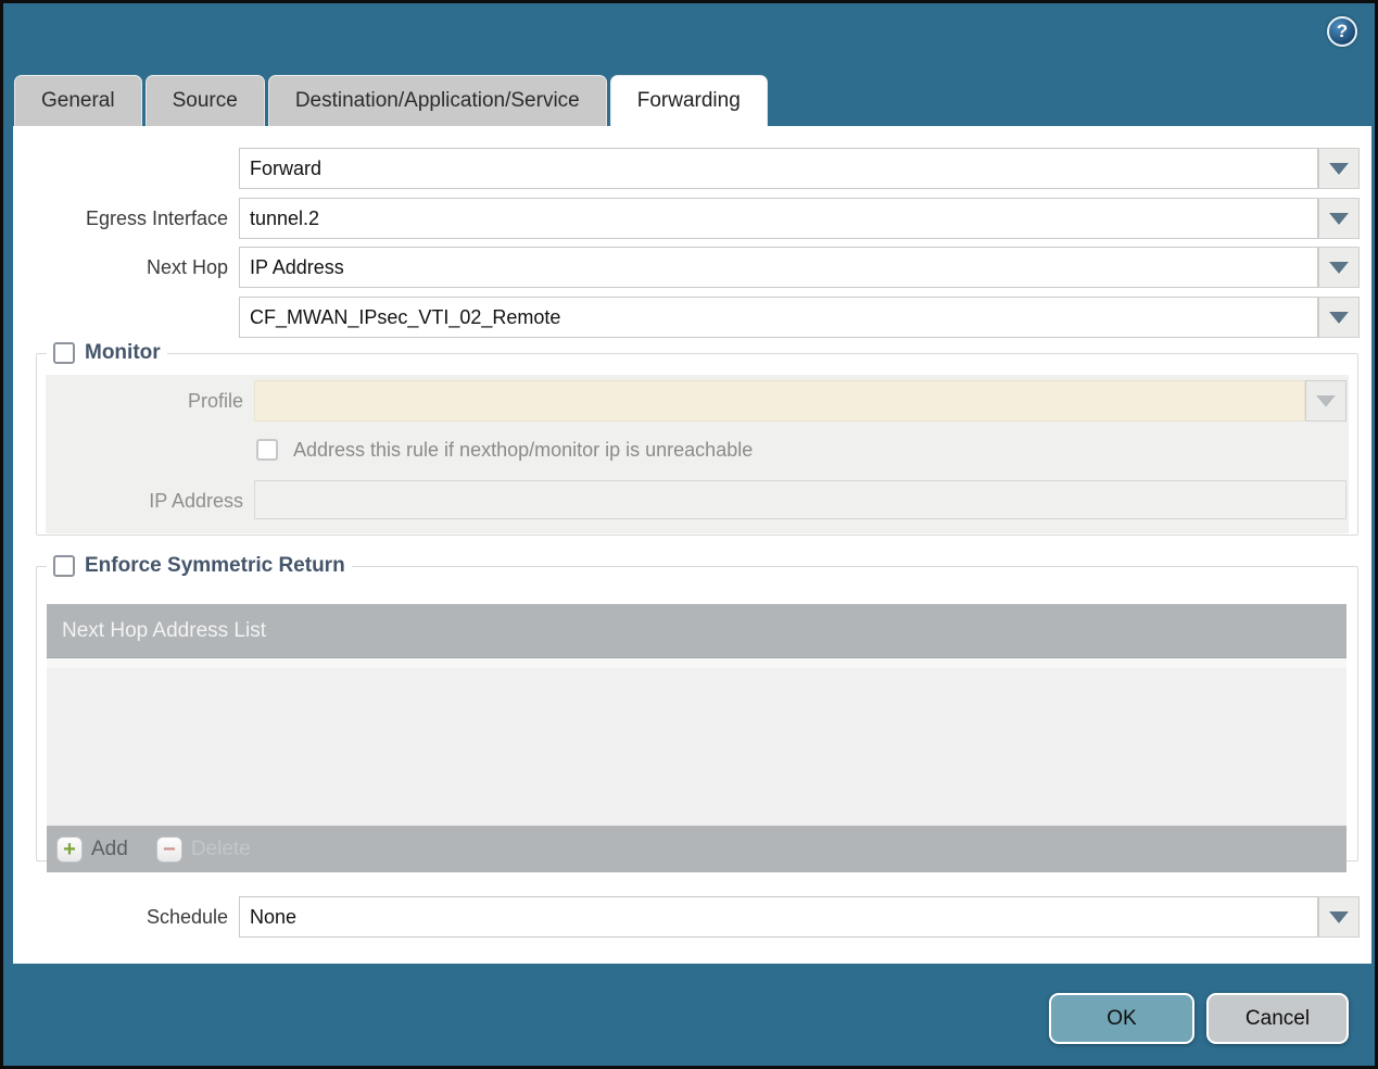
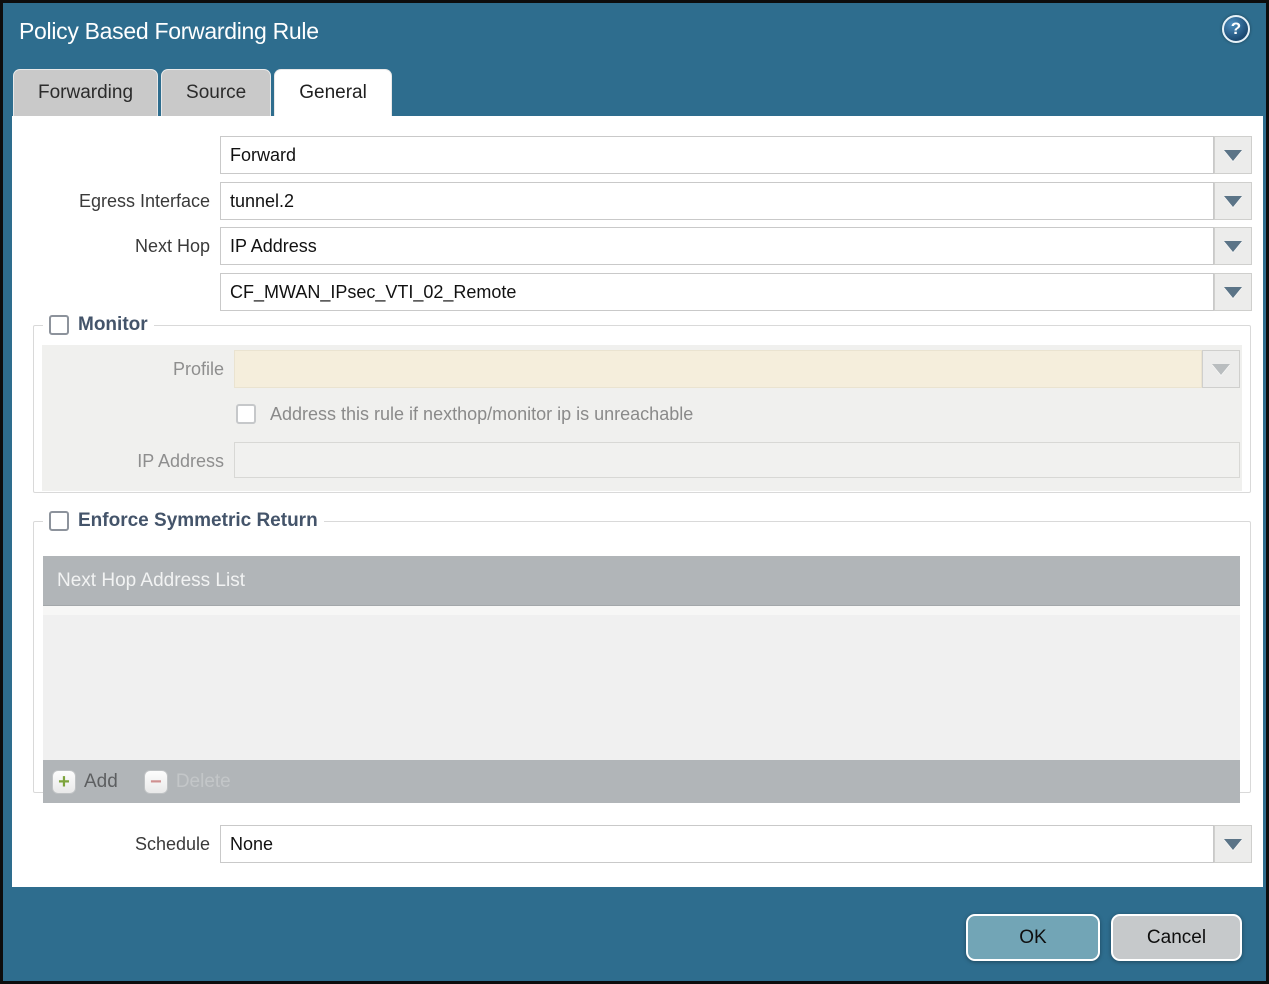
+ Policy Based Forwarding Rule
  ?
- General
+ Forwarding
  Source
- Destination/Application/Service
- Forwarding
+ General
  Forward
  Egress Interface
  tunnel.2
  Next Hop
  IP Address
  CF_MWAN_IPsec_VTI_02_Remote
  Monitor
  Profile
  Address this rule if nexthop/monitor ip is unreachable
  IP Address
  Enforce Symmetric Return
  Next Hop Address List
  +
  Add
  −
  Schedule
  None
  OK
  Cancel
